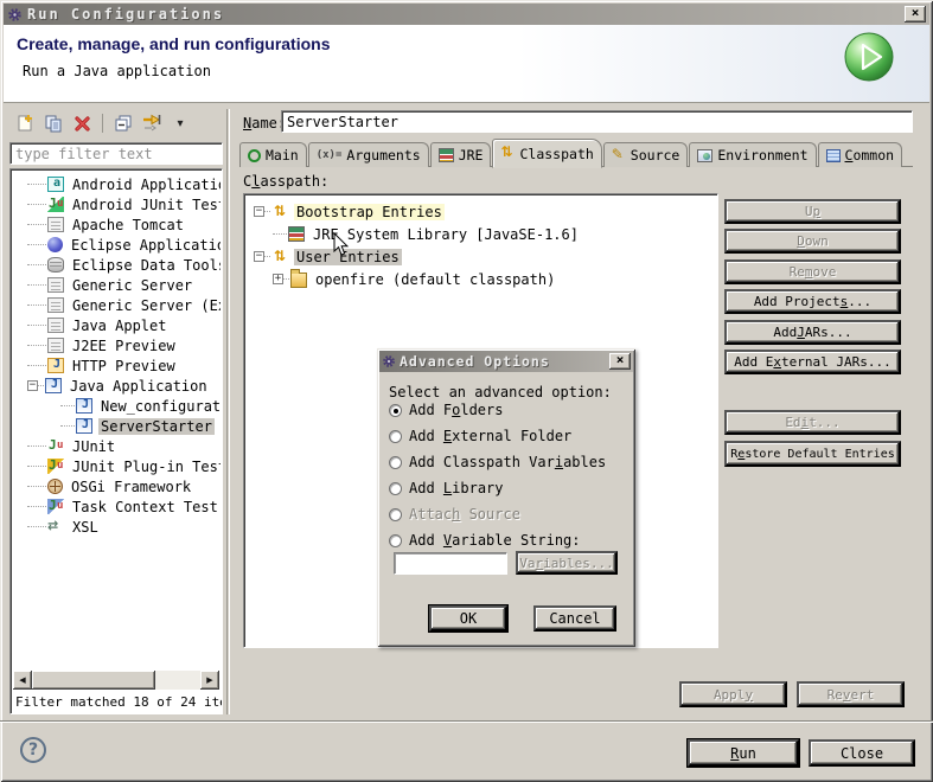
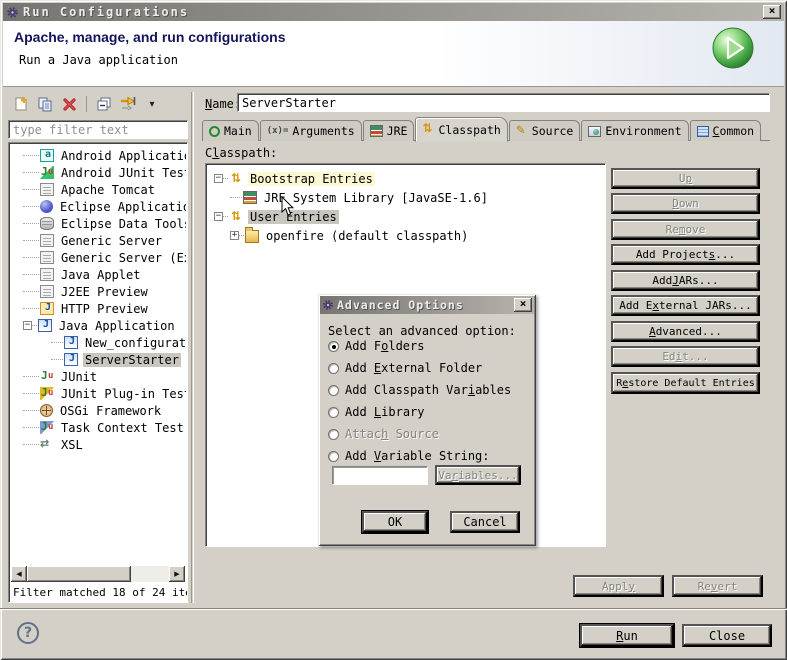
  Run Configurations
  ×
- Create, manage, and run configurations
+ Apache, manage, and run configurations
  Run a Java application
  ▾
  type filter text
  Android Applicati
  Android JUnit Tes
  Apache Tomcat
  Eclipse Applicati
  Eclipse Data Tool
  Generic Server
  Generic Server (E
  Java Applet
  J2EE Preview
  HTTP Preview
  −
  Java Application
  New_configurat
  ServerStarter
  JUnit
  JUnit Plug-in Tes
  OSGi Framework
  Task Context Test
  XSL
  ◀
  ▶
  Filter matched 18 of 24 it
  Name
  ServerStarter
  Main
  (x)=
  Arguments
  JRE
  Classpath
  Source
  Environment
  Common
  Classpath:
  −
  Bootstrap Entries
  JR System Library [JavaSE-1.6]
  −
  User Entries
  +
  openfire (default classpath)
  U
  p
  D
  own
  Re
  m
  ove
  Add Project
  s
  ...
  Add
  J
  ARs...
  Add E
  x
  ternal JARs...
+ A
+ dvanced...
  Ed
  i
  t...
  R
  e
  store Default Entries
  Appl
  y
  Re
  v
  ert
  ?
  R
  un
  Close
  Advanced Options
  ×
  Select an advanced option:
  Add Folders
  Add External Folder
  Add Classpath Variables
  Add Library
  Attach Source
  Add Variable String:
  Va
  r
  iables...
  OK
  Cancel
